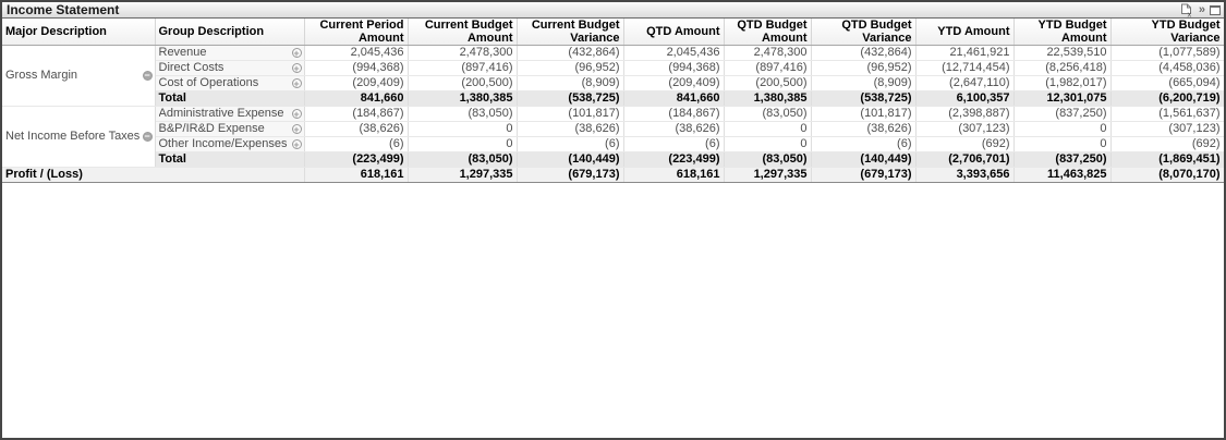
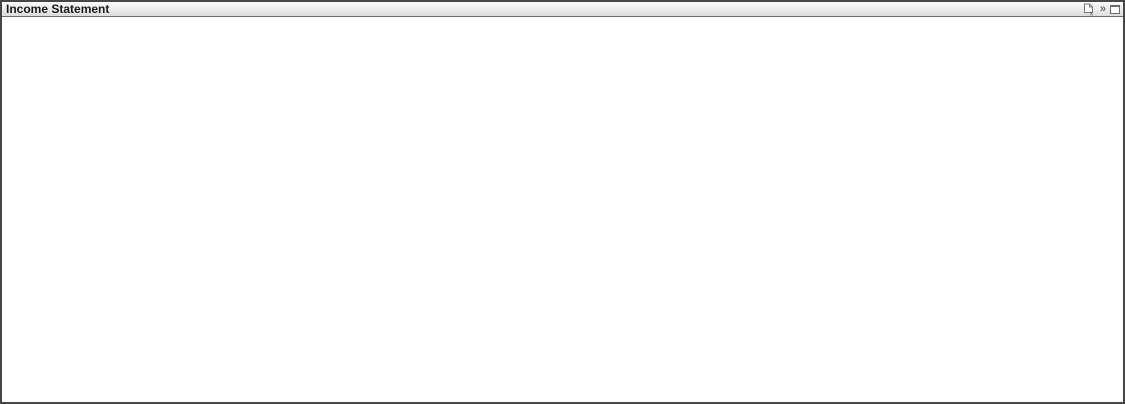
  Income Statement
  x
  »
- Major Description	Group Description	Current Period Amount	Current Budget Amount	Current Budget Variance	QTD Amount	QTD Budget Amount	QTD Budget Variance	YTD Amount	YTD Budget Amount	YTD Budget Variance
- Gross Margin −	Revenue +	2,045,436	2,478,300	(432,864)	2,045,436	2,478,300	(432,864)	21,461,921	22,539,510	(1,077,589)
- Direct Costs +	(994,368)	(897,416)	(96,952)	(994,368)	(897,416)	(96,952)	(12,714,454)	(8,256,418)	(4,458,036)
- Cost of Operations +	(209,409)	(200,500)	(8,909)	(209,409)	(200,500)	(8,909)	(2,647,110)	(1,982,017)	(665,094)
- Total	841,660	1,380,385	(538,725)	841,660	1,380,385	(538,725)	6,100,357	12,301,075	(6,200,719)
- Net Income Before Taxes −	Administrative Expense +	(184,867)	(83,050)	(101,817)	(184,867)	(83,050)	(101,817)	(2,398,887)	(837,250)	(1,561,637)
- B&P/IR&D Expense +	(38,626)	0	(38,626)	(38,626)	0	(38,626)	(307,123)	0	(307,123)
- Other Income/Expenses +	(6)	0	(6)	(6)	0	(6)	(692)	0	(692)
- Total	(223,499)	(83,050)	(140,449)	(223,499)	(83,050)	(140,449)	(2,706,701)	(837,250)	(1,869,451)
- Profit / (Loss)	618,161	1,297,335	(679,173)	618,161	1,297,335	(679,173)	3,393,656	11,463,825	(8,070,170)
